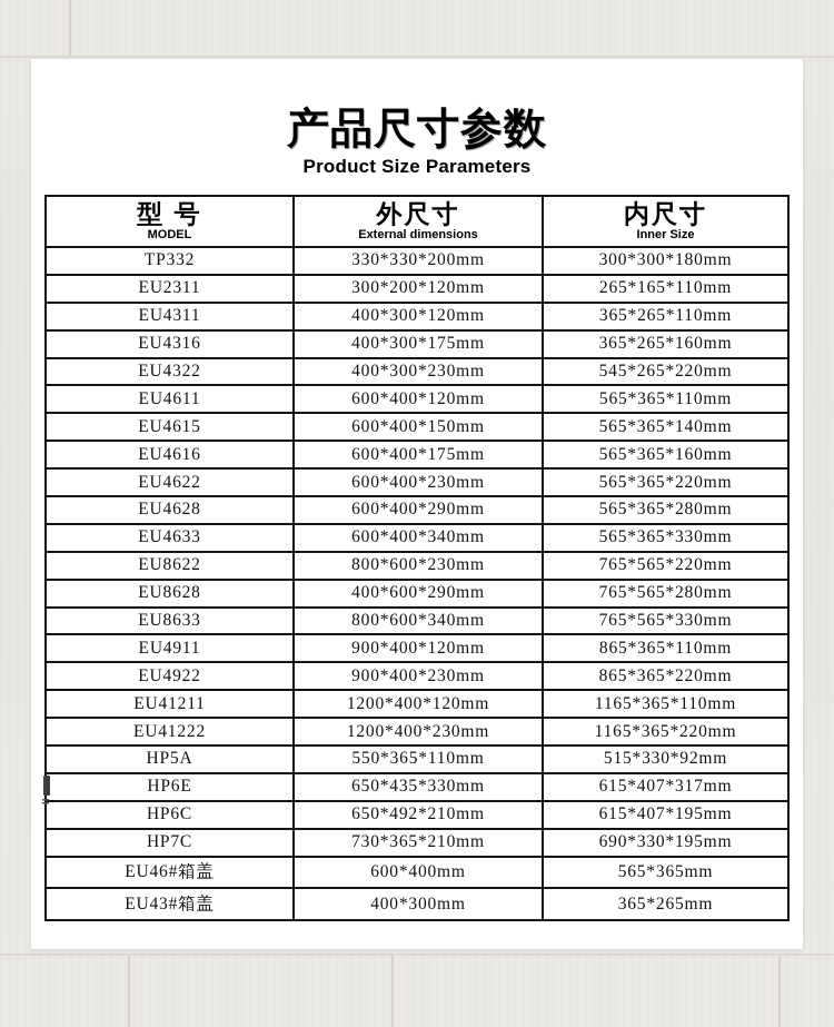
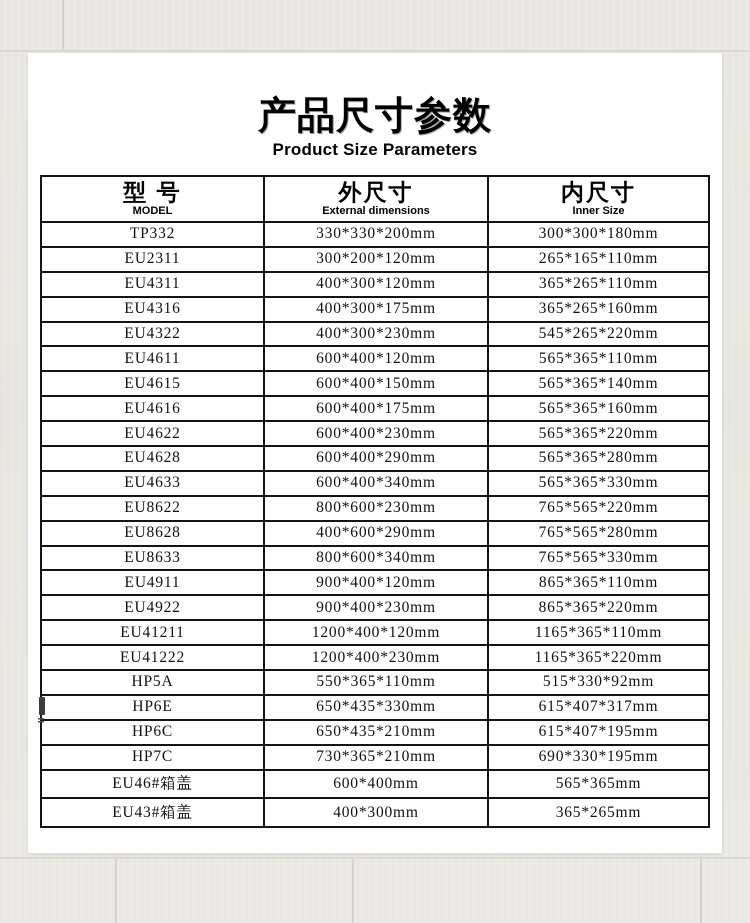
  产品尺寸参数
  Product Size Parameters
  型 号 MODEL	外尺寸 External dimensions	内尺寸 Inner Size
  TP332	330*330*200mm	300*300*180mm
  EU2311	300*200*120mm	265*165*110mm
  EU4311	400*300*120mm	365*265*110mm
  EU4316	400*300*175mm	365*265*160mm
  EU4322	400*300*230mm	545*265*220mm
  EU4611	600*400*120mm	565*365*110mm
  EU4615	600*400*150mm	565*365*140mm
  EU4616	600*400*175mm	565*365*160mm
  EU4622	600*400*230mm	565*365*220mm
  EU4628	600*400*290mm	565*365*280mm
  EU4633	600*400*340mm	565*365*330mm
  EU8622	800*600*230mm	765*565*220mm
  EU8628	400*600*290mm	765*565*280mm
  EU8633	800*600*340mm	765*565*330mm
  EU4911	900*400*120mm	865*365*110mm
  EU4922	900*400*230mm	865*365*220mm
  EU41211	1200*400*120mm	1165*365*110mm
  EU41222	1200*400*230mm	1165*365*220mm
  HP5A	550*365*110mm	515*330*92mm
  HP6E	650*435*330mm	615*407*317mm
- HP6C	650*492*210mm	615*407*195mm
+ HP6C	650*435*210mm	615*407*195mm
  HP7C	730*365*210mm	690*330*195mm
  EU46#箱盖	600*400mm	565*365mm
  EU43#箱盖	400*300mm	365*265mm
